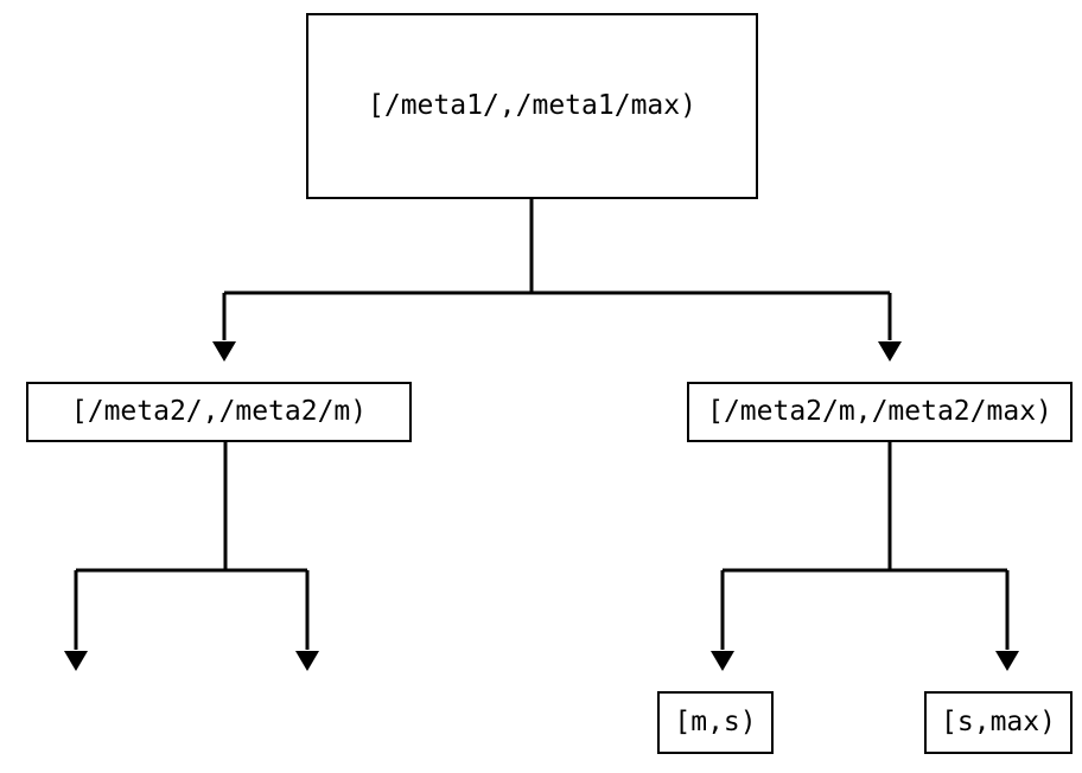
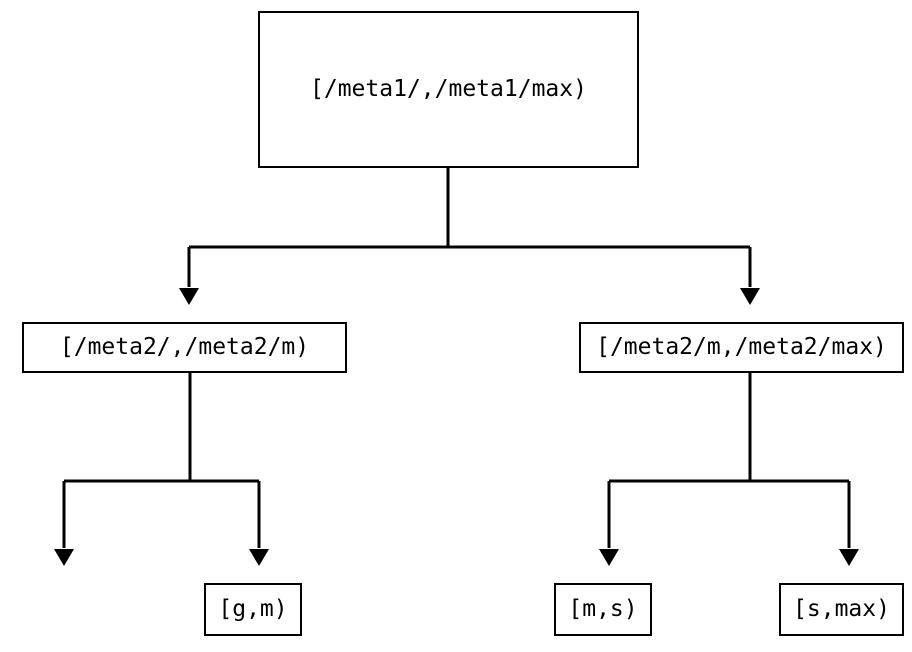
  [/meta1/,/meta1/max)
  [/meta2/,/meta2/m)
  [/meta2/m,/meta2/max)
+ [g,m)
  [m,s)
  [s,max)
